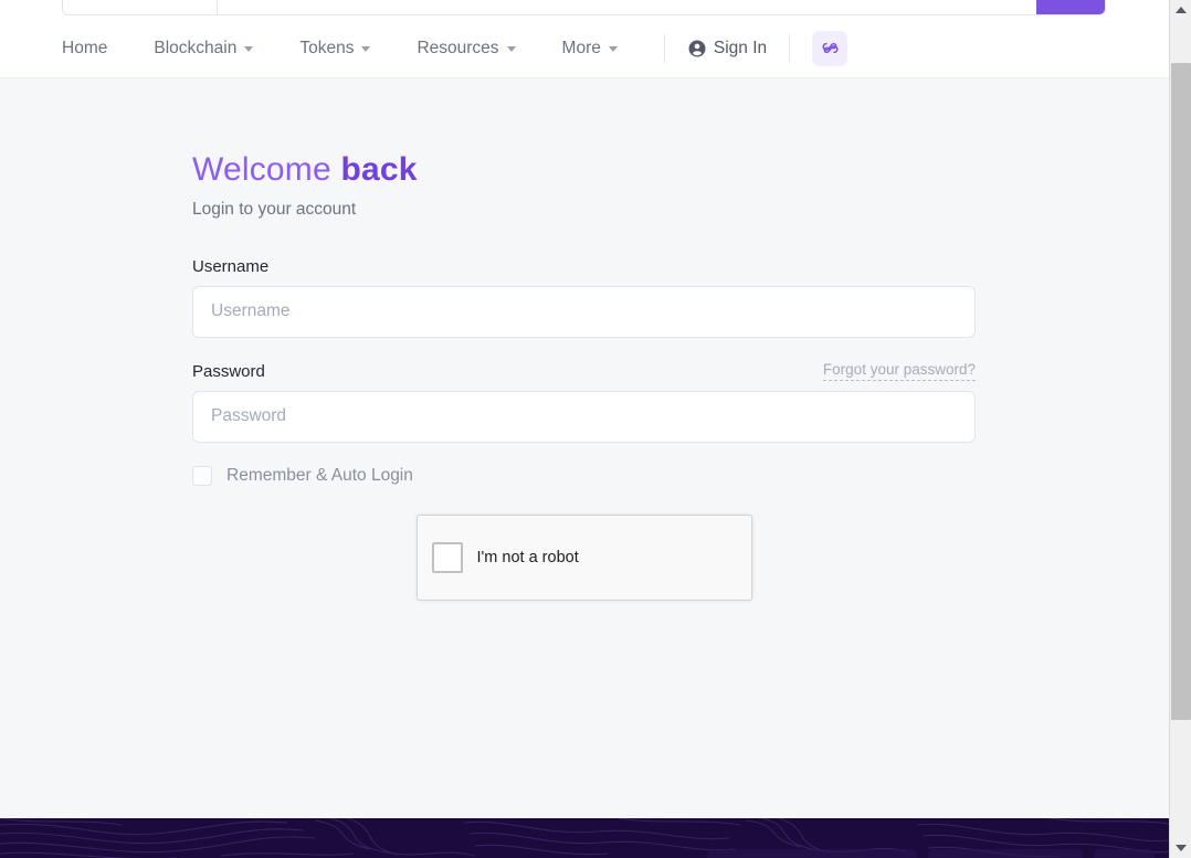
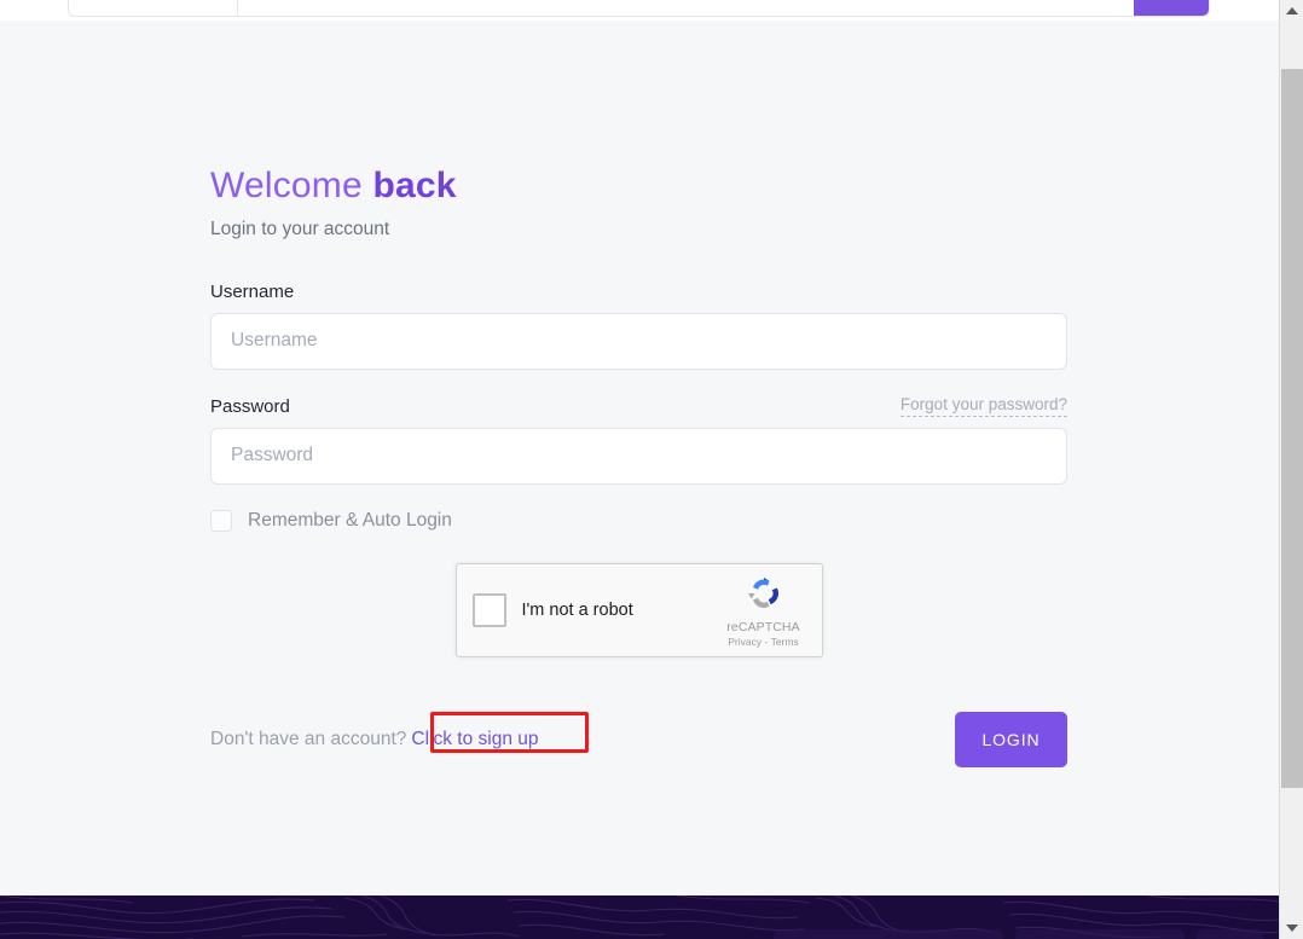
- Home
- Blockchain
- Tokens
- Resources
- More
- Sign In
  Welcome back
  Login to your account
  Username
  Username
  Password
  Forgot your password?
  Password
  Remember & Auto Login
  I'm not a robot
+ reCAPTCHA
+ Privacy - Terms
+ Don't have an account?
+ Click to sign up
+ LOGIN
